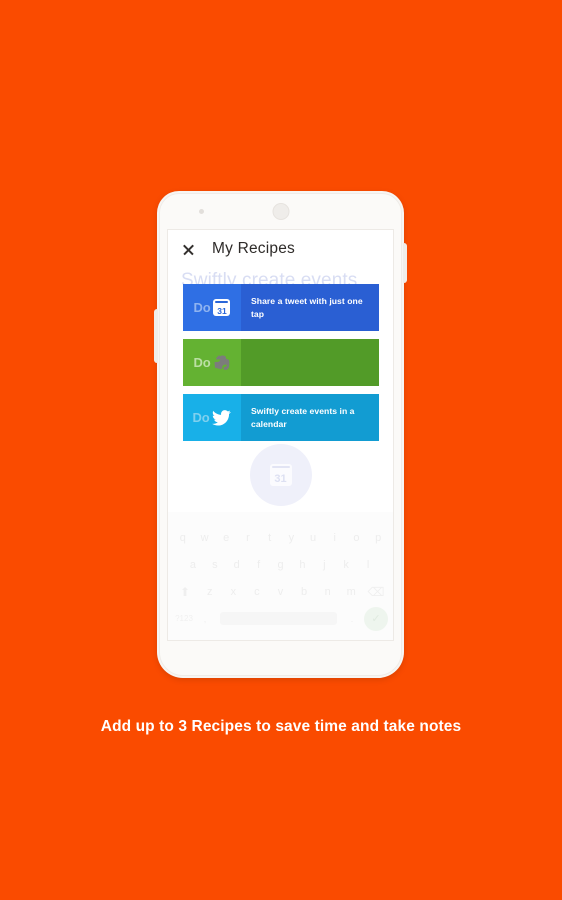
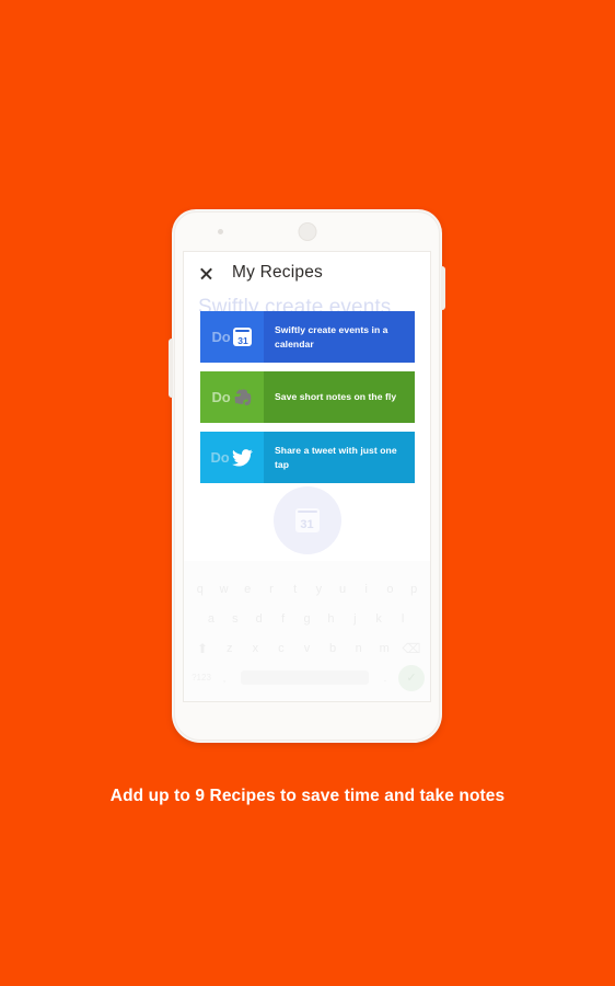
  Swiftly create events
  My Recipes
  Do
  31
- Share a tweet with just one tap
+ Swiftly create events in a calendar
  Do
+ Save short notes on the fly
  Do
- Swiftly create events in a calendar
+ Share a tweet with just one tap
  31
- Add up to 3 Recipes to save time and take notes
+ Add up to 9 Recipes to save time and take notes
